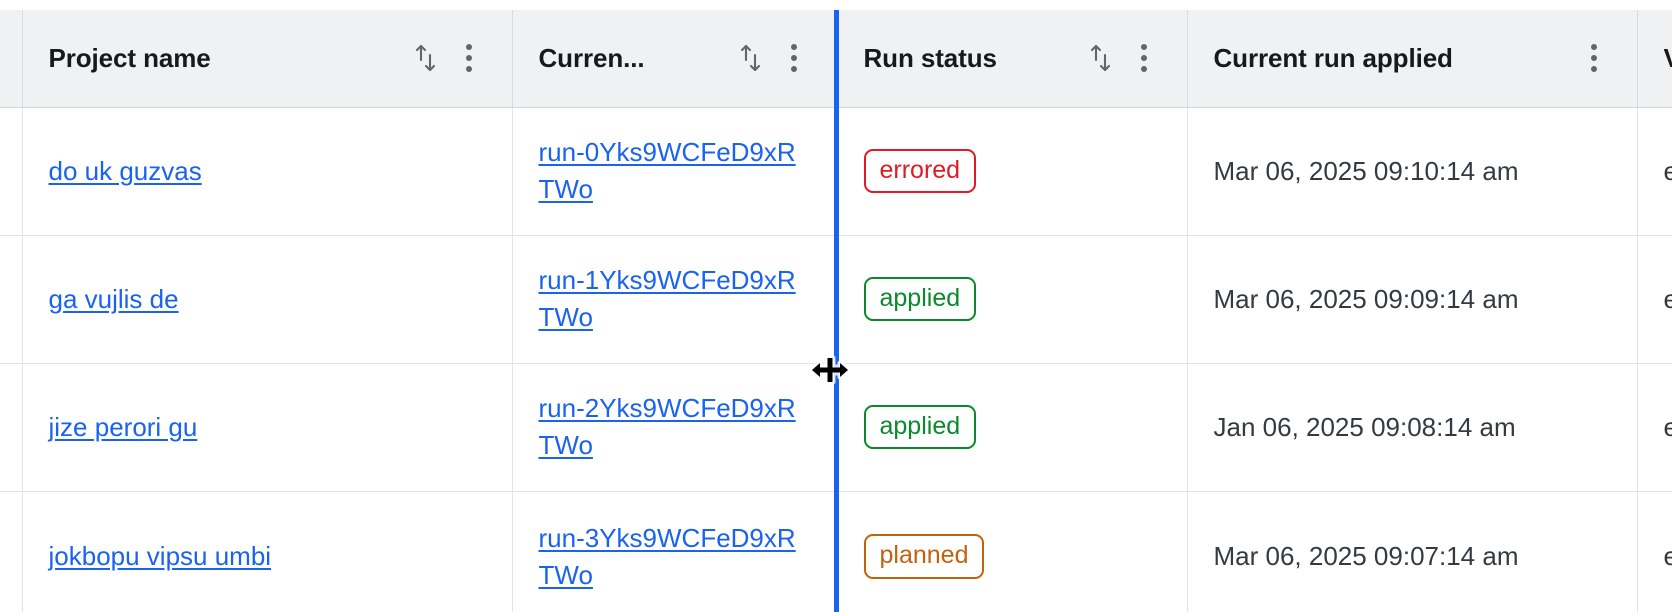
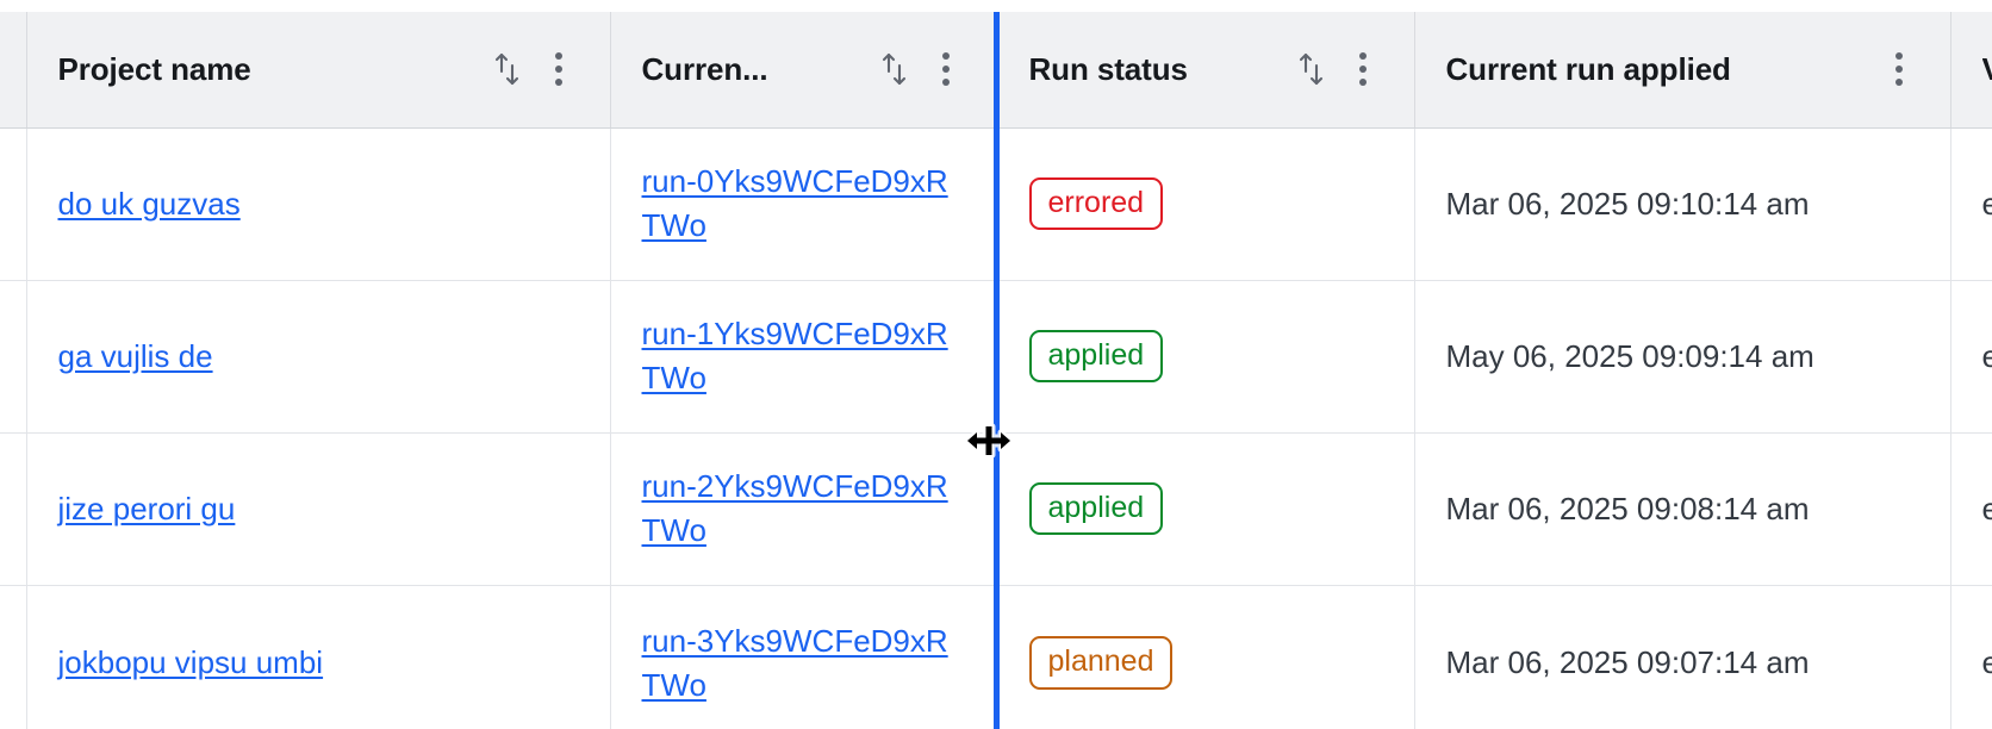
  	Project name	Curren...	Run status	Current run applied
  	do uk guzvas	run-0Yks9WCFeD9xRTWo	errored	Mar 06, 2025 09:10:14 am	e
- 	ga vujlis de	run-1Yks9WCFeD9xRTWo	applied	Mar 06, 2025 09:09:14 am	e
+ 	ga vujlis de	run-1Yks9WCFeD9xRTWo	applied	May 06, 2025 09:09:14 am	e
- 	jize perori gu	run-2Yks9WCFeD9xRTWo	applied	Jan 06, 2025 09:08:14 am	e
+ 	jize perori gu	run-2Yks9WCFeD9xRTWo	applied	Mar 06, 2025 09:08:14 am	e
  	jokbopu vipsu umbi	run-3Yks9WCFeD9xRTWo	planned	Mar 06, 2025 09:07:14 am	e
